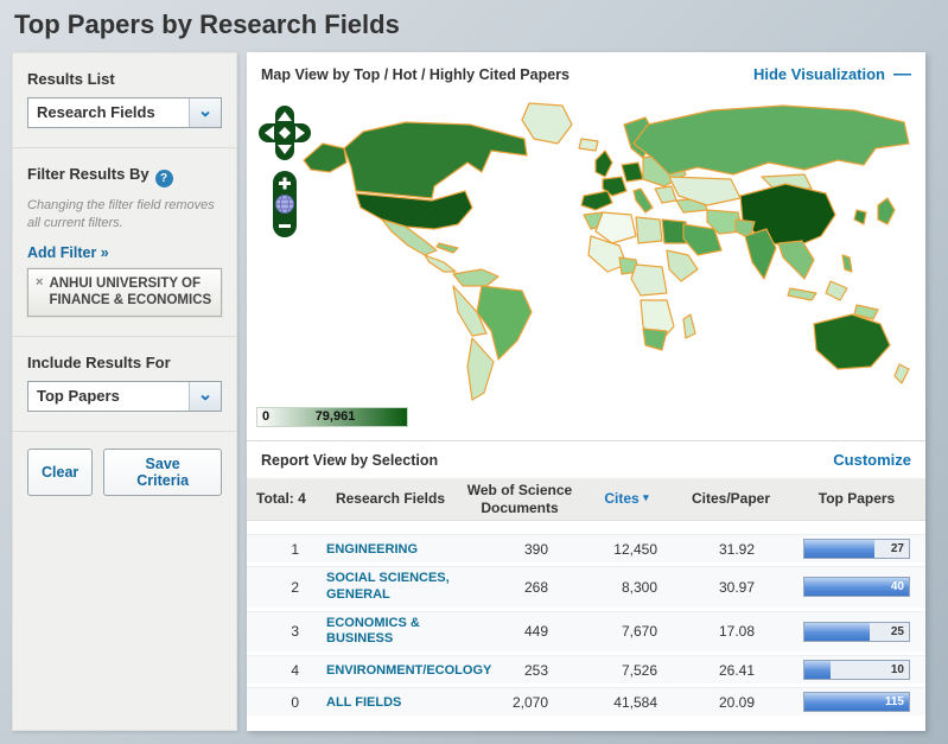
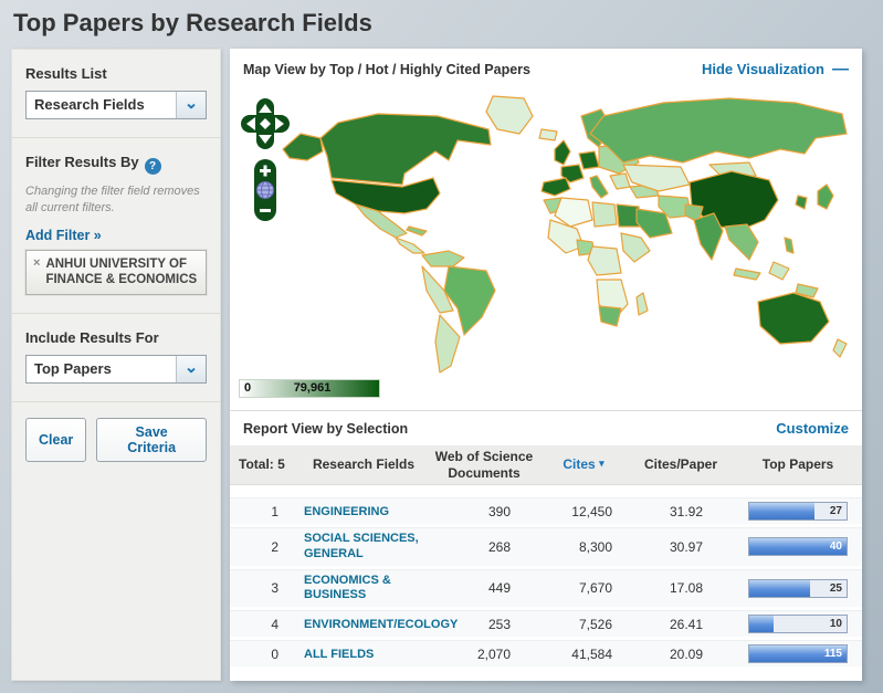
  Top Papers by Research Fields
  Results List
  Research Fields
  ⌄
  Filter Results By ?
  Changing the filter field removes all current filters.
  Add Filter »
  ×
  ANHUI UNIVERSITY OF FINANCE & ECONOMICS
  Include Results For
  Top Papers
  ⌄
  Clear
  Save Criteria
  Map View by Top / Hot / Highly Cited Papers
  Hide Visualization
  —
  0
  79,961
  Report View by Selection
  Customize
- Total: 4
+ Total: 5
  Research Fields
  Web of Science Documents
  Cites ▾
  Cites/Paper
  Top Papers
  1
  ENGINEERING
  390
  12,450
  31.92
  27
  2
  SOCIAL SCIENCES, GENERAL
  268
  8,300
  30.97
  40
  3
  ECONOMICS & BUSINESS
  449
  7,670
  17.08
  25
  4
  ENVIRONMENT/ECOLOGY
  253
  7,526
  26.41
  10
  0
  ALL FIELDS
  2,070
  41,584
  20.09
  115
